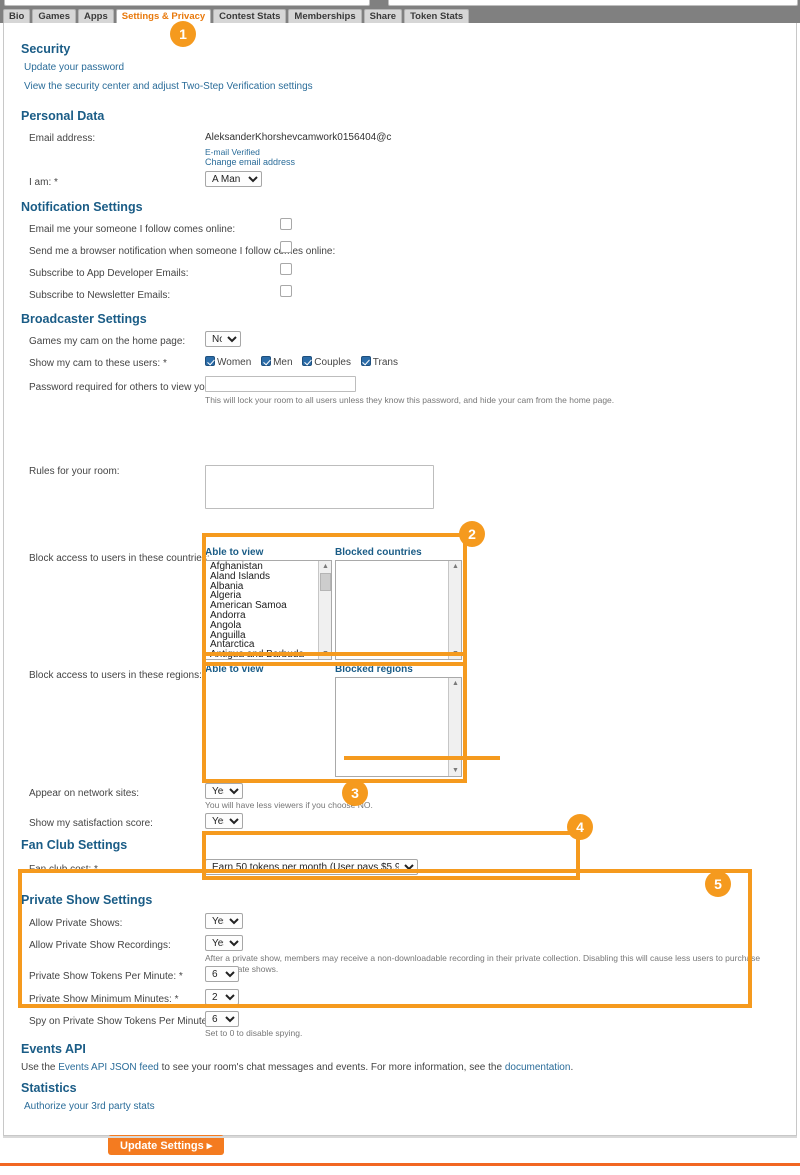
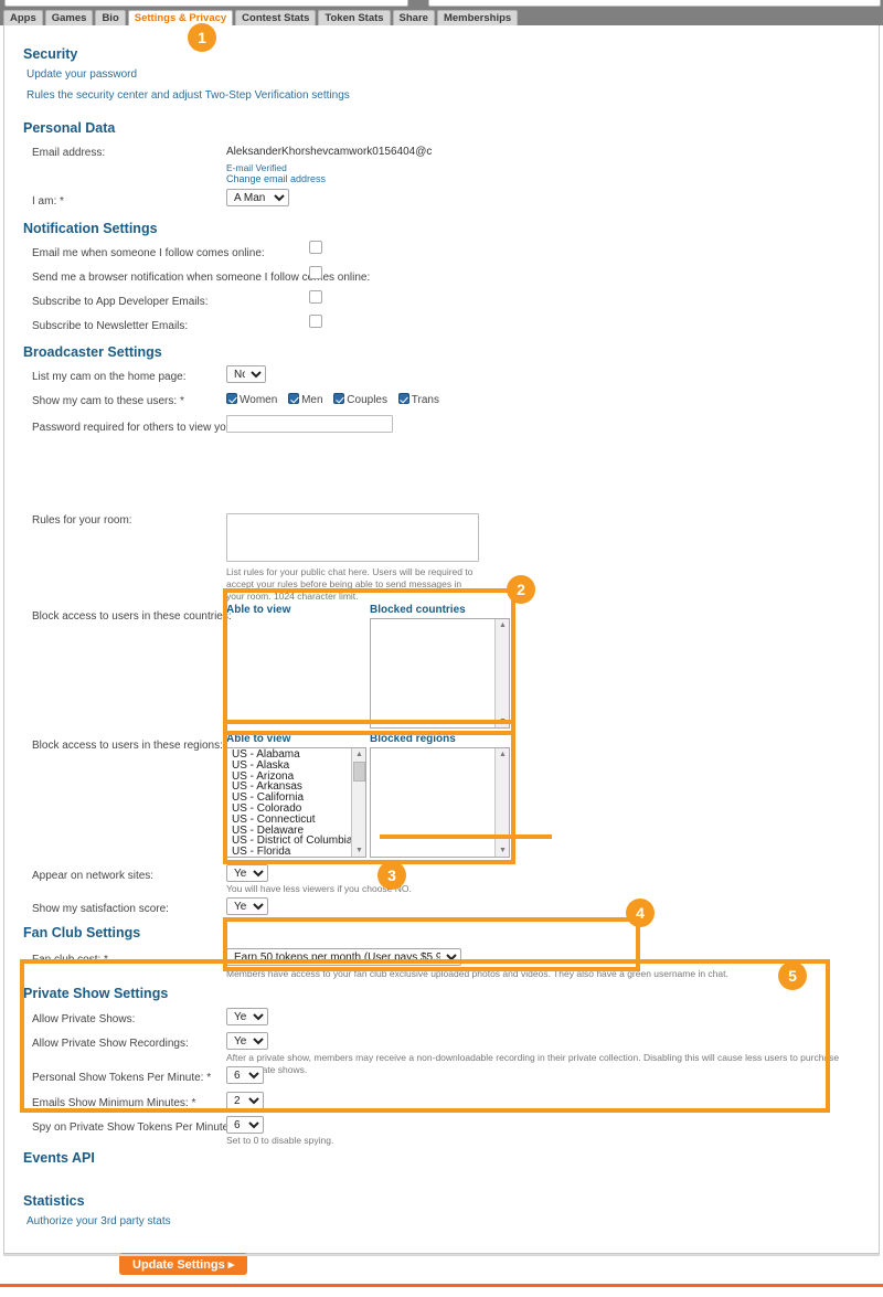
- Bio
+ Apps
  Games
- Apps
+ Bio
  Settings & Privacy
  Contest Stats
- Memberships
+ Token Stats
  Share
- Token Stats
+ Memberships
  Security
  Update your password
- View the security center and adjust Two-Step Verification settings
+ Rules the security center and adjust Two-Step Verification settings
  Personal Data
  Email address:
  AleksanderKhorshevcamwork0156404@c
  E-mail Verified
  Change email address
  I am: *
  A Man
  Notification Settings
- Email me your someone I follow comes online:
+ Email me when someone I follow comes online:
  Send me a browser notification when someone I follow ces online:
  Subscribe to App Developer Emails:
  Subscribe to Newsletter Emails:
  Broadcaster Settings
- Games my cam on the home page:
+ List my cam on the home page:
  Show my cam to these users: *
  Women Men Couples Trans
  Password required for others to view yo
- This will lock your room to all users unless they know this password, and hide your cam from the home page.
  Rules for your room:
+ List rules for your public chat here. Users will be required to accept your rules before being able to send messages in your room. 1024 character limit.
  Block access to users in these countries:
  Able to view
  Blocked countries
- Afghanistan
- Aland Islands
- Albania
- Algeria
- American Samoa
- Andorra
- Angola
- Anguilla
- Antarctica
- Antigua and Barbuda
  Block access to users in these regions:
  Able to view
  Blocked regions
+ US - Alabama
+ US - Alaska
+ US - Arizona
+ US - Arkansas
+ US - California
+ US - Colorado
+ US - Connecticut
+ US - Delaware
+ US - District of Columbia
+ US - Florida
  Appear on network sites:
  You will have less viewers if you choos NO.
  Show my satisfaction score:
  Fan Club Settings
  Fan club cost: *
  Earn 50 tokens per month (User pays $5.9
+ Members have access to your fan club exclusive uploaded photos and videos. They also have a green username in chat.
  Private Show Settings
  Allow Private Shows:
  Allow Private Show Recordings:
  After a private show, members may receive a non-downloadable recording in their private collection. Disabling this will cause less users to purchase ate shows.
- Private Show Tokens Per Minute: *
+ Personal Show Tokens Per Minute: *
  6
- Private Show Minimum Minutes: *
+ Emails Show Minimum Minutes: *
  2
  Spy on Private Show Tokens Per Minut
  6
  Set to 0 to disable spying.
  Events API
- Use the Events API JSON feed to see your room's chat messages and events. For more information, see the documentation.
  Statistics
  Authorize your 3rd party stats
  Update Settings ▸
  1
  2
  3
  4
  5
